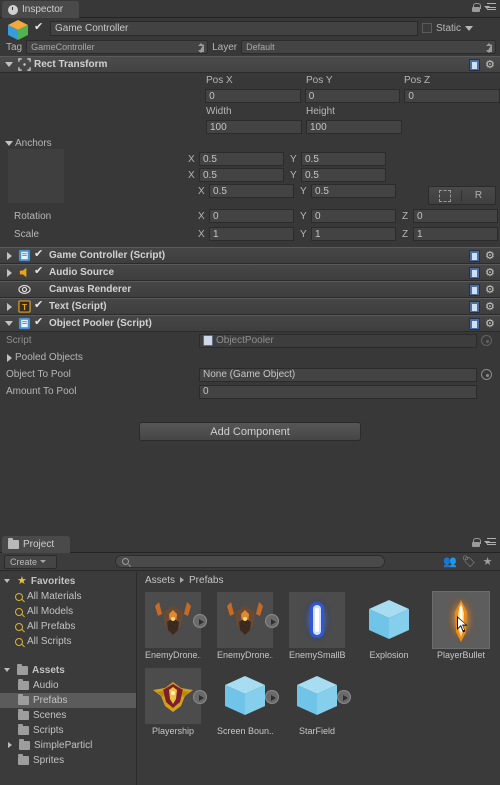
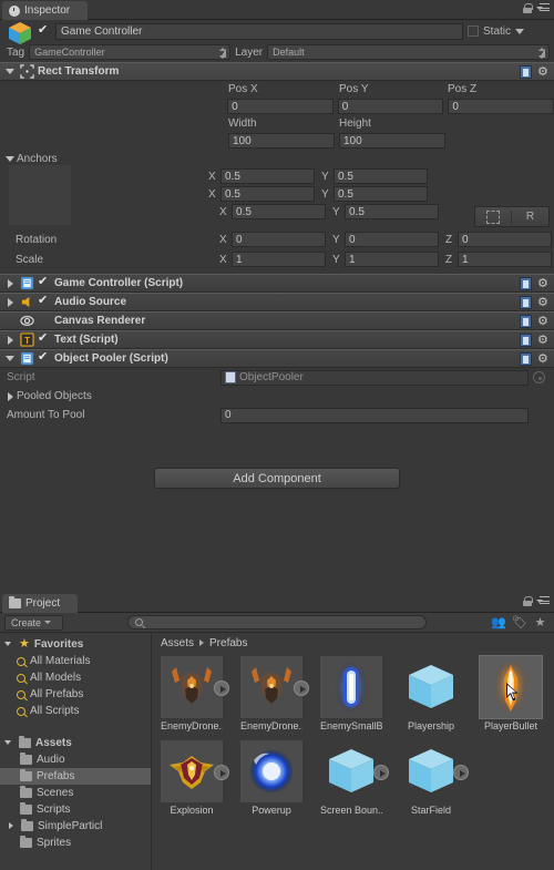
  Inspector
  Game Controller
  Static
  Tag
  GameController
  Layer
  Default
  Rect Transform
  ⚙
  R
  Pos X
  Pos Y
  Pos Z
  0
  0
  0
  Width
  Height
  100
  100
  Anchors
  X
  0.5
  Y
  0.5
  X
  0.5
  Y
  0.5
  X
  0.5
  Y
  0.5
  Rotation
  X
  0
  Y
  0
  Z
  0
  Scale
  X
  1
  Y
  1
  Z
  1
  Game Controller (Script)
  ⚙
  Audio Source
  ⚙
  Canvas Renderer
  ⚙
  T
  Text (Script)
  ⚙
  Object Pooler (Script)
  ⚙
  Script
  ObjectPooler
  Pooled Objects
- Object To Pool
- None (Game Object)
  Amount To Pool
  0
  Add Component
  Project
  Create
  👥
  🏷
  ★
  ★
  Favorites
  All Materials
  All Models
  All Prefabs
  All Scripts
  Assets
  Audio
  Prefabs
  Scenes
  Scripts
  SimpleParticl
  Sprites
  Assets
  Prefabs
  EnemyDrone.
  EnemyDrone.
  EnemySmallB
- Explosion
+ Playership
  PlayerBullet
- Playership
+ Explosion
+ Powerup
  Screen Boun..
  StarField
